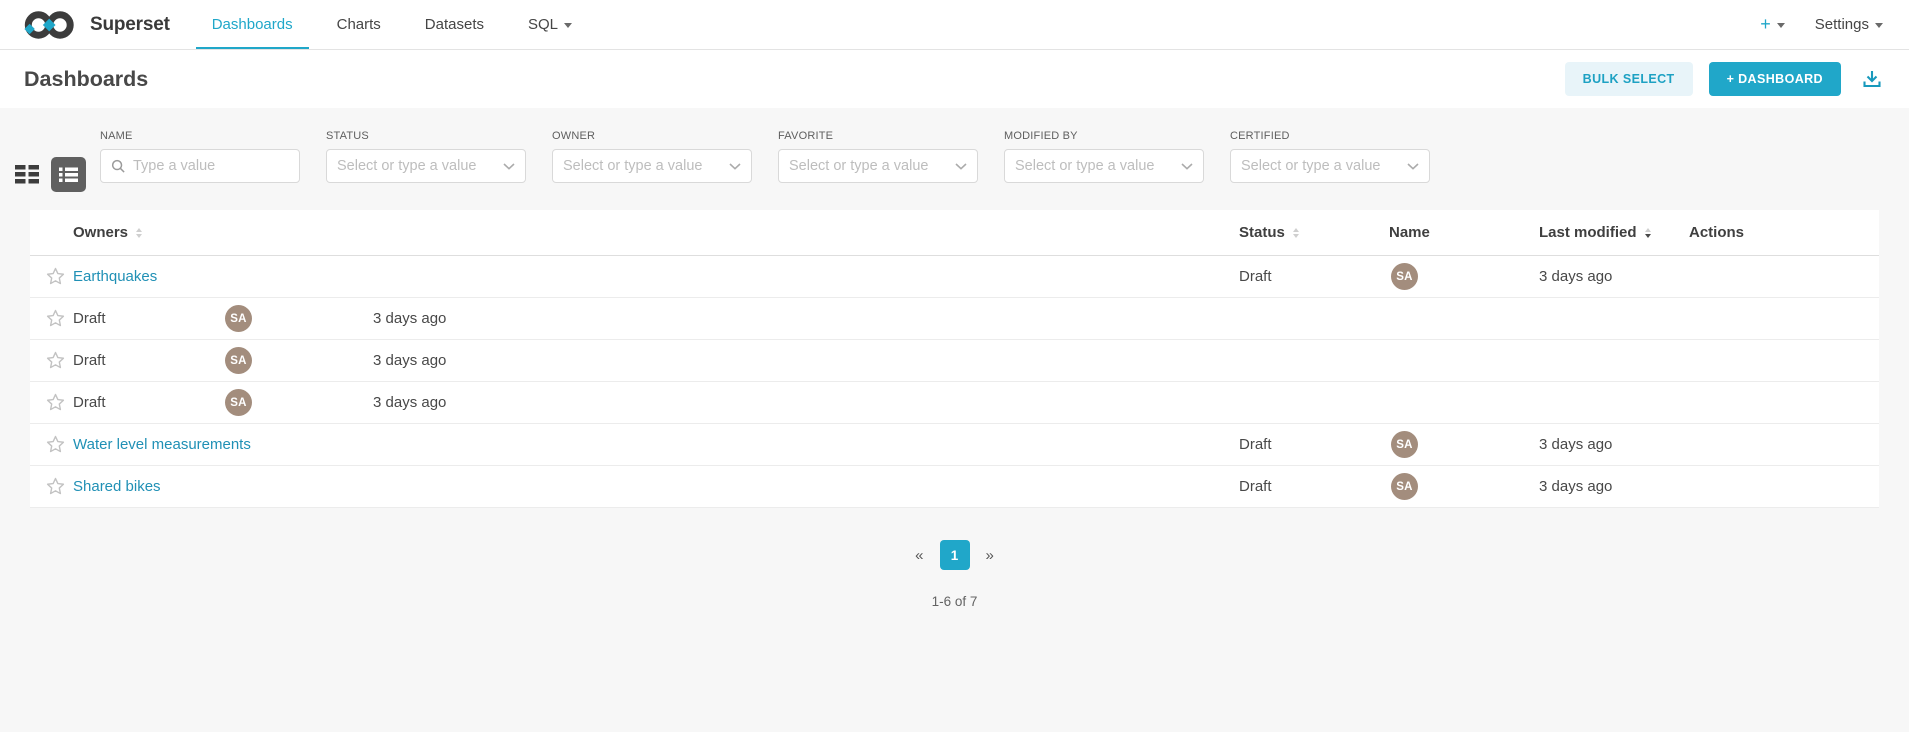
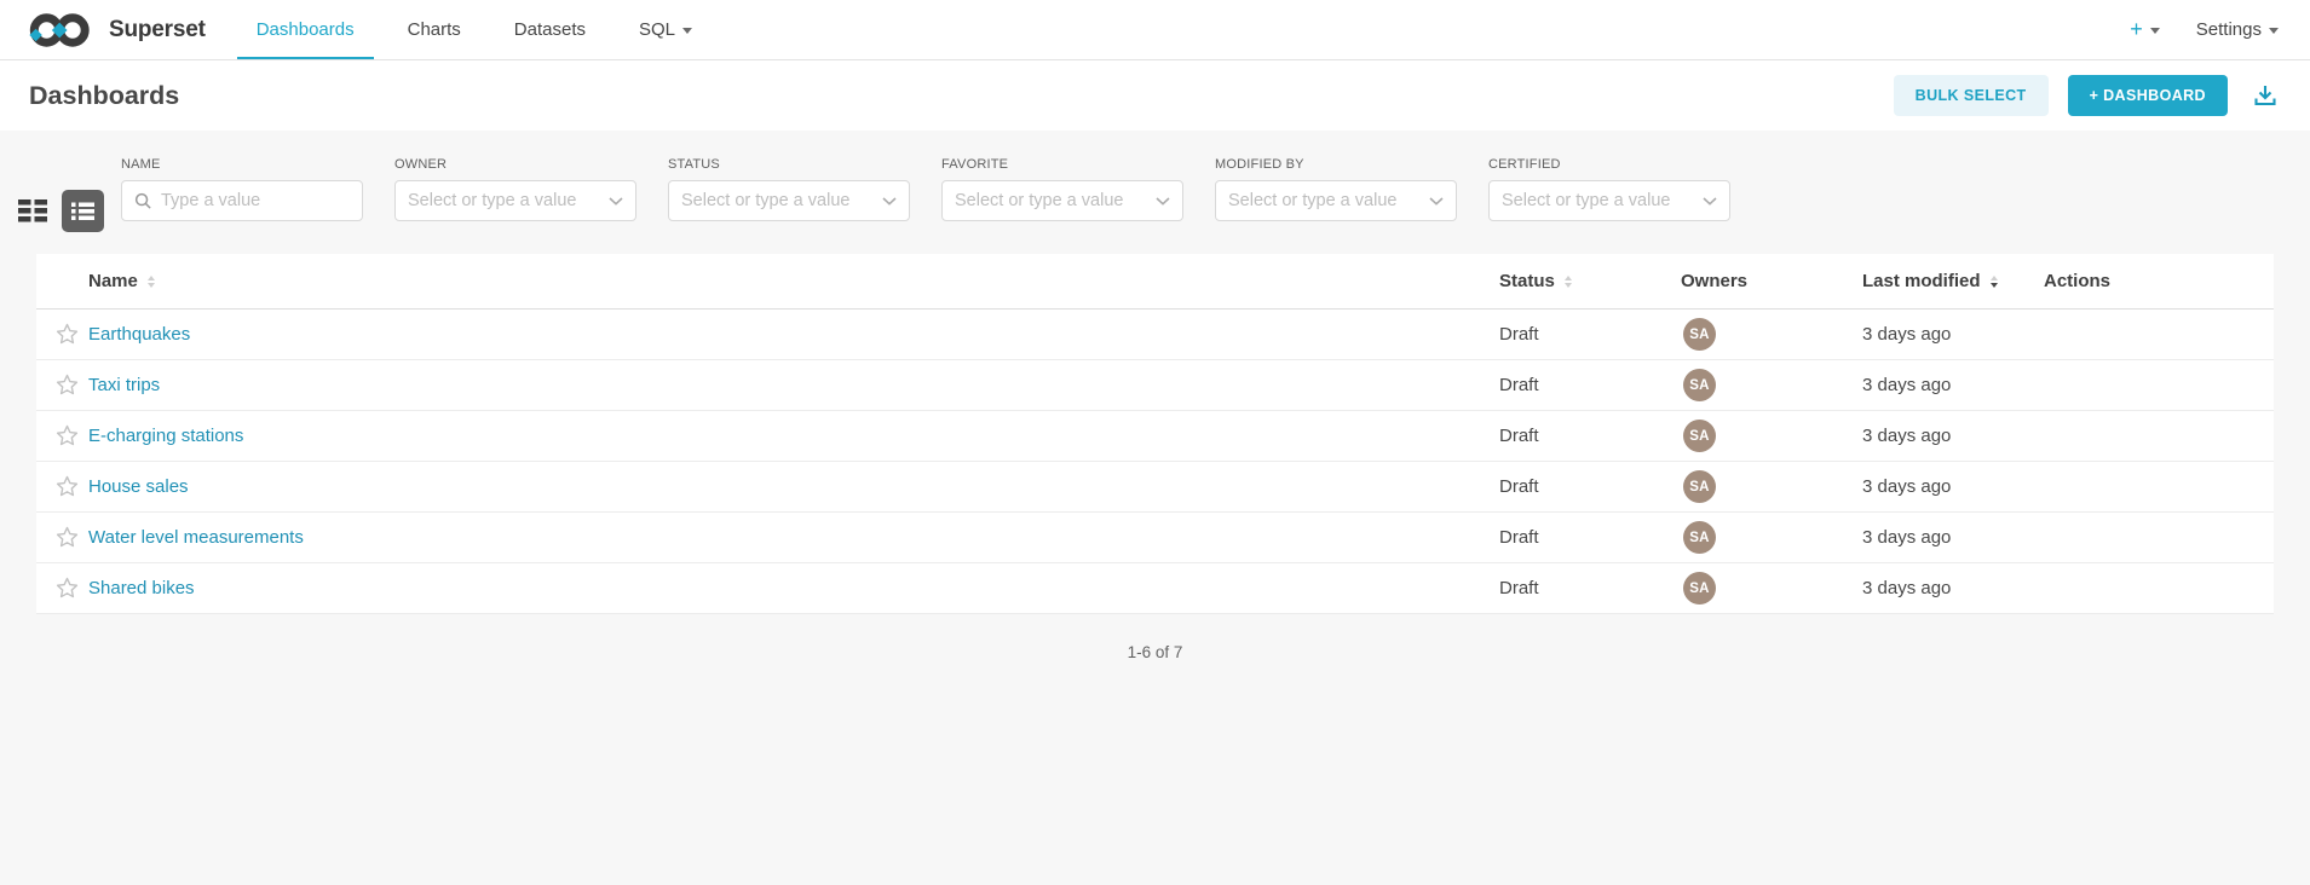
  Superset
  Dashboards
  Charts
  Datasets
  SQL
  +
  Settings
  Dashboards
  BULK SELECT
  + DASHBOARD
  NAME
  Type a value
- STATUS
+ OWNER
  Select or type a value
- OWNER
+ STATUS
  Select or type a value
  FAVORITE
  Select or type a value
  MODIFIED BY
  Select or type a value
  CERTIFIED
  Select or type a value
- Owners
+ Name
  Status
- Name
+ Owners
  Last modified
  Actions
  Earthquakes
  Draft
  SA
  3 days ago
+ Taxi trips
  Draft
  SA
  3 days ago
+ E-charging stations
  Draft
  SA
  3 days ago
+ House sales
  Draft
  SA
  3 days ago
  Water level measurements
  Draft
  SA
  3 days ago
  Shared bikes
  Draft
  SA
  3 days ago
- «
- 1
- »
  1-6 of 7
